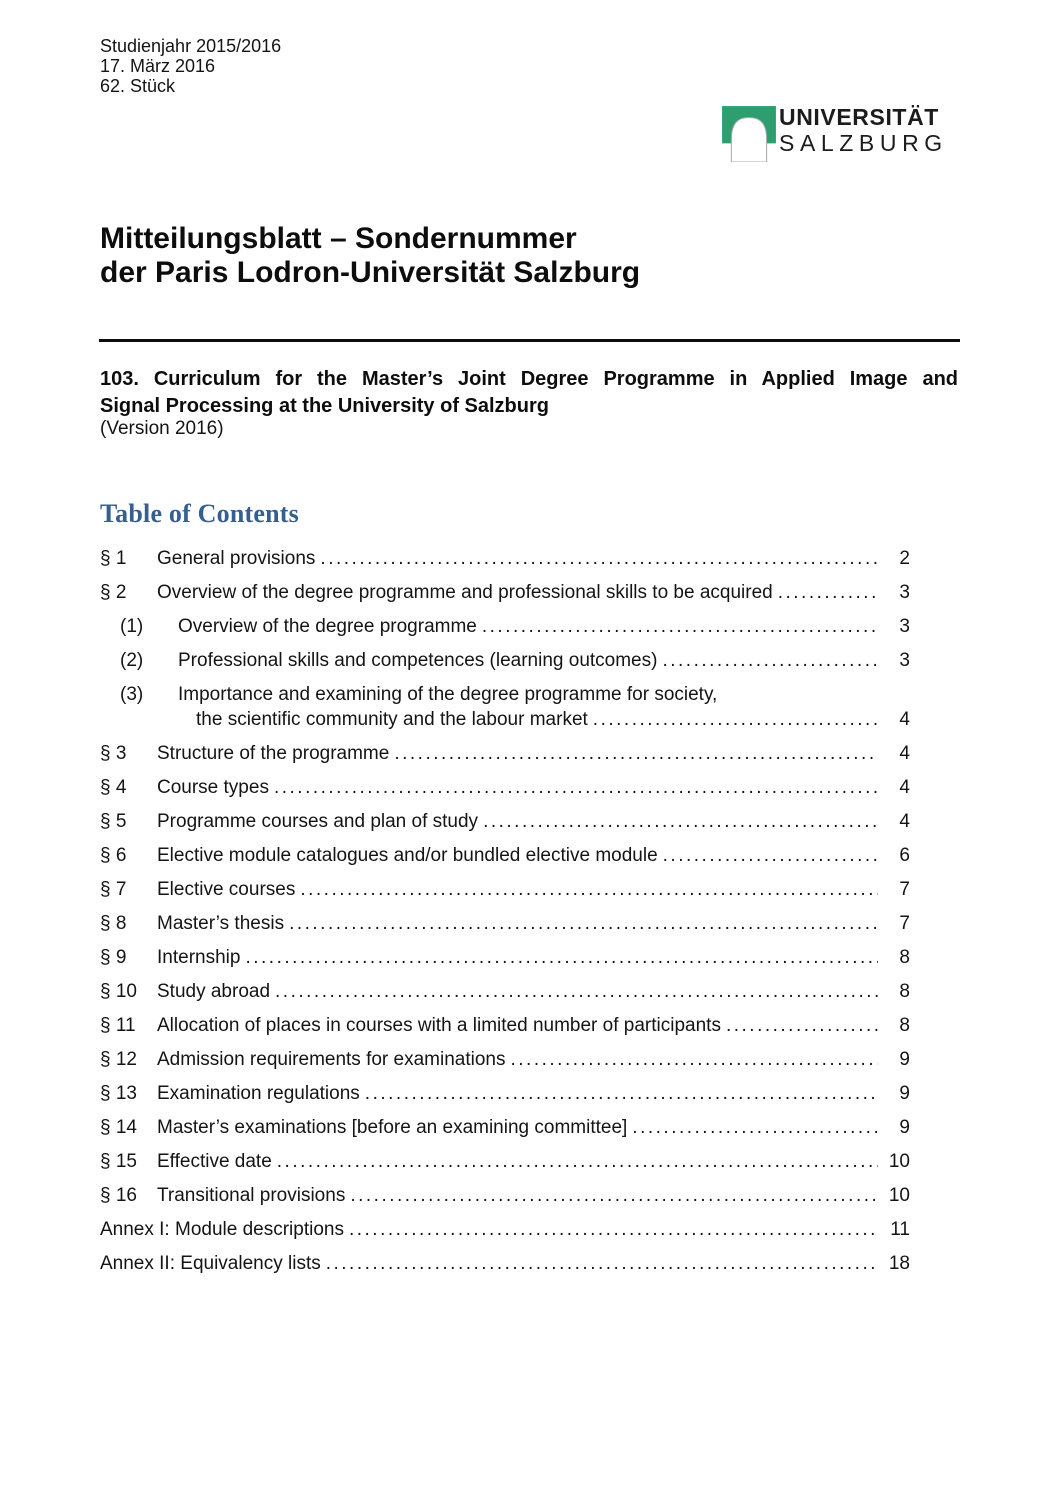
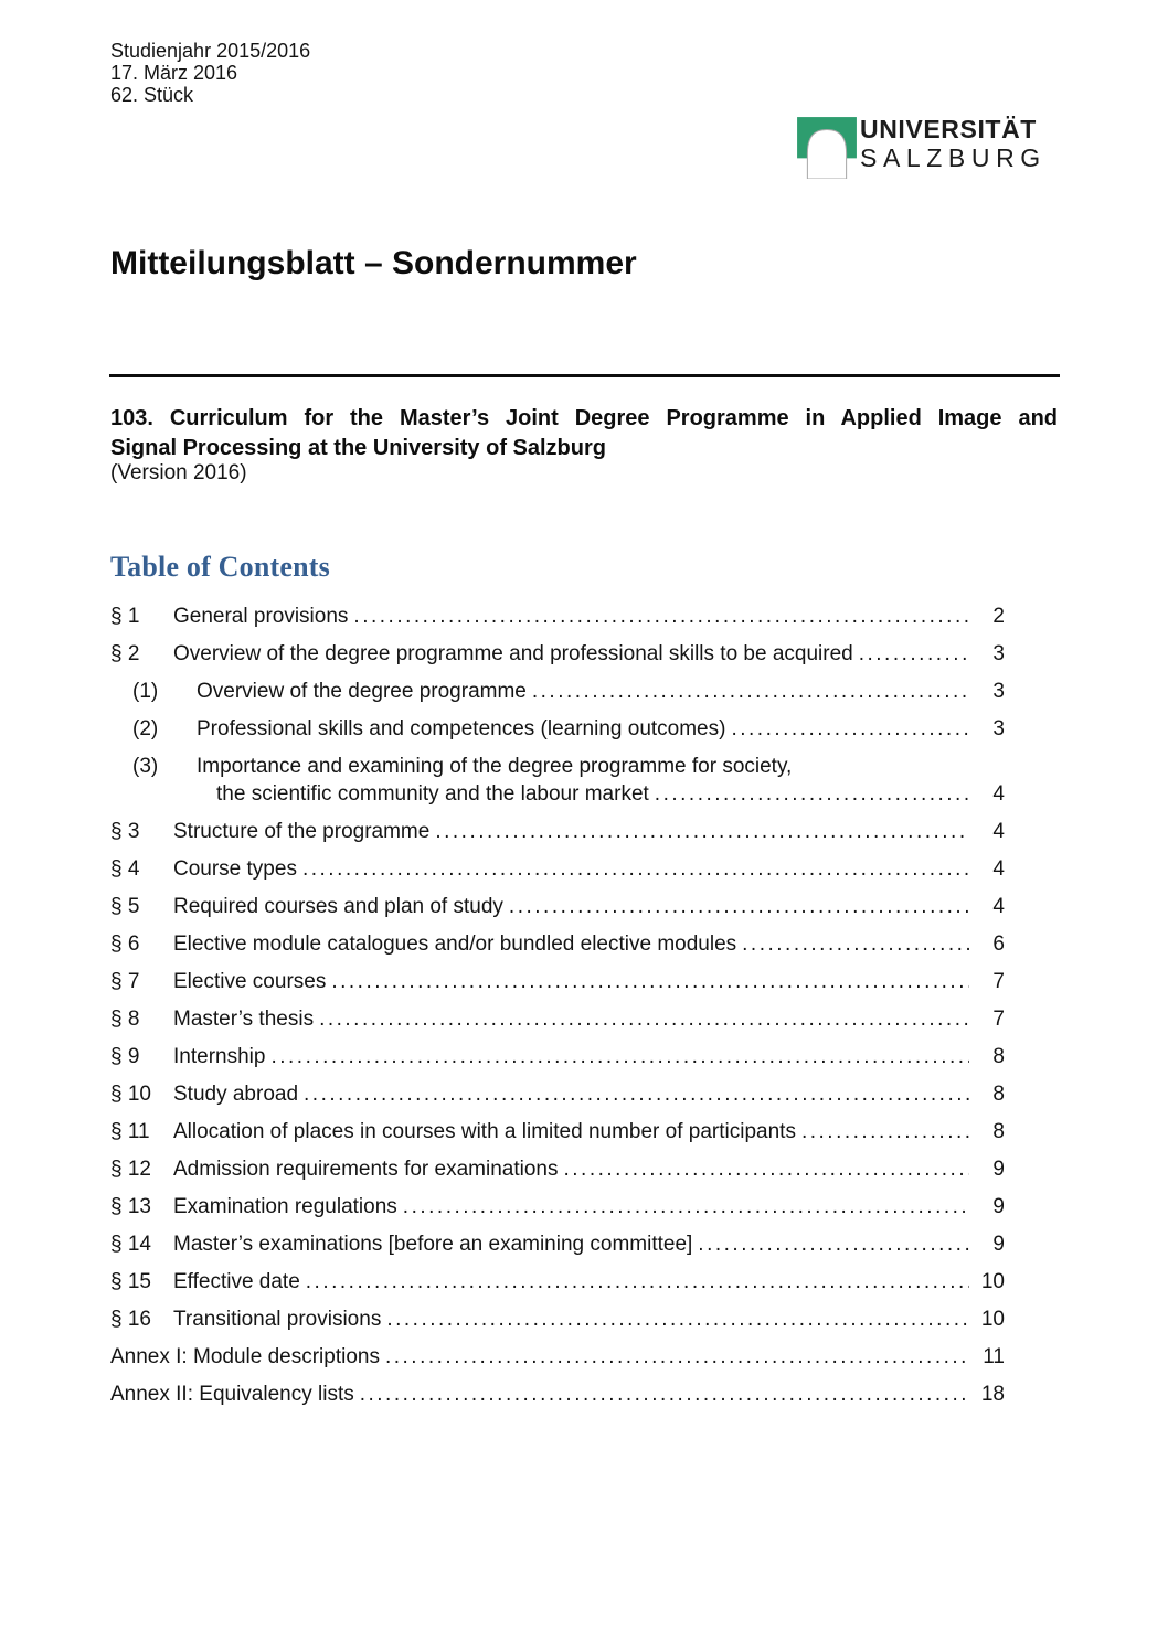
  Studienjahr 2015/2016
  17. März 2016
  62. Stück
  UNIVERSITÄT
  SALZBURG
  Mitteilungsblatt – Sondernummer
- der Paris Lodron-Universität Salzburg
  103. Curriculum for the Master’s Joint Degree Programme in Applied Image and
  Signal Processing at the University of Salzburg
  (Version 2016)
  Table of Contents
  § 1
  General provisions
  2
  § 2
  Overview of the degree programme and professional skills to be acquired
  3
  (1)
  Overview of the degree programme
  3
  (2)
  Professional skills and competences (learning outcomes)
  3
  (3)
  Importance and examining of the degree programme for society,
  the scientific community and the labour market
  4
  § 3
  Structure of the programme
  4
  § 4
  Course types
  4
  § 5
- Programme courses and plan of study
+ Required courses and plan of study
  4
  § 6
- Elective module catalogues and/or bundled elective module
+ Elective module catalogues and/or bundled elective modules
  6
  § 7
  Elective courses
  7
  § 8
  Master’s thesis
  7
  § 9
  Internship
  8
  § 10
  Study abroad
  8
  § 11
  Allocation of places in courses with a limited number of participants
  8
  § 12
  Admission requirements for examinations
  9
  § 13
  Examination regulations
  9
  § 14
  Master’s examinations [before an examining committee]
  9
  § 15
  Effective date
  10
  § 16
  Transitional provisions
  10
  Annex I: Module descriptions
  11
  Annex II: Equivalency lists
  18
